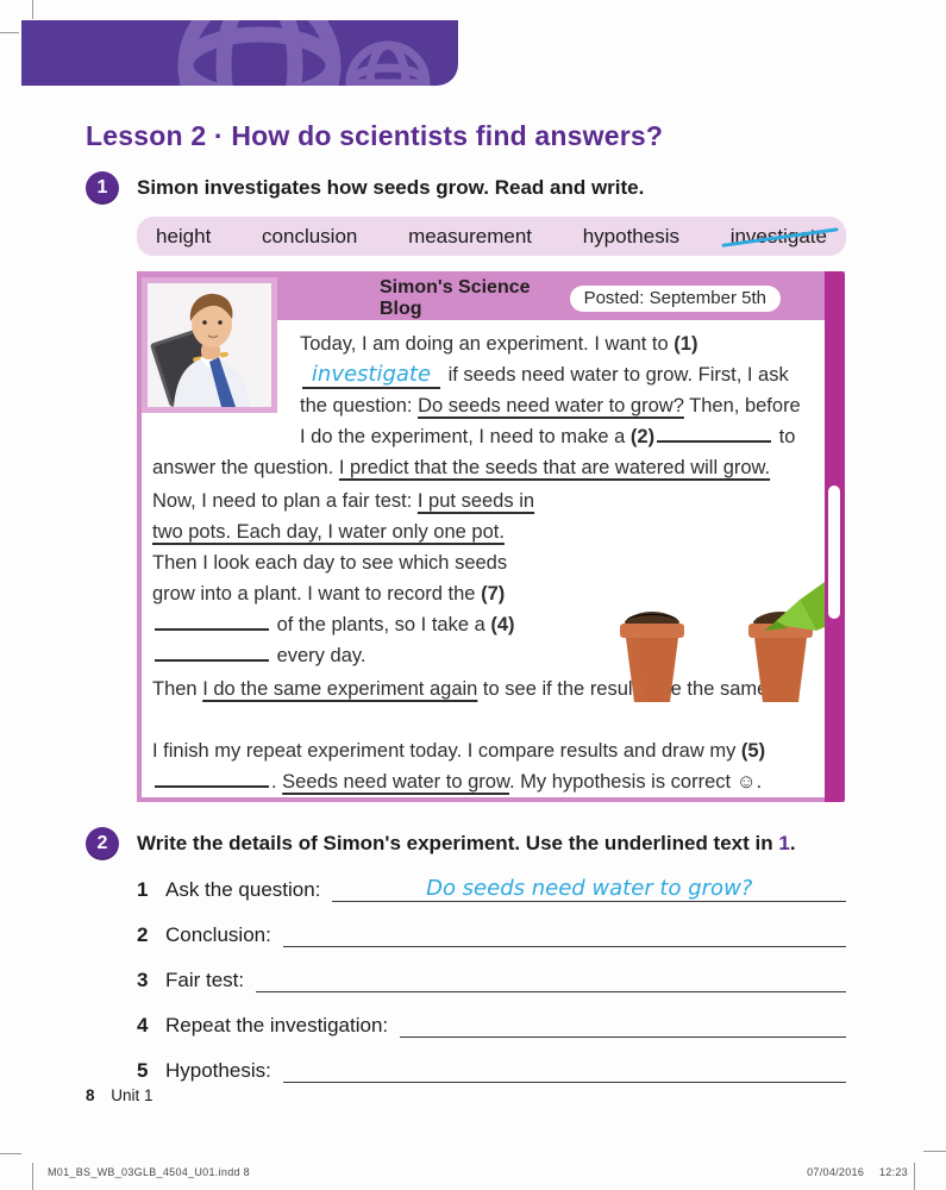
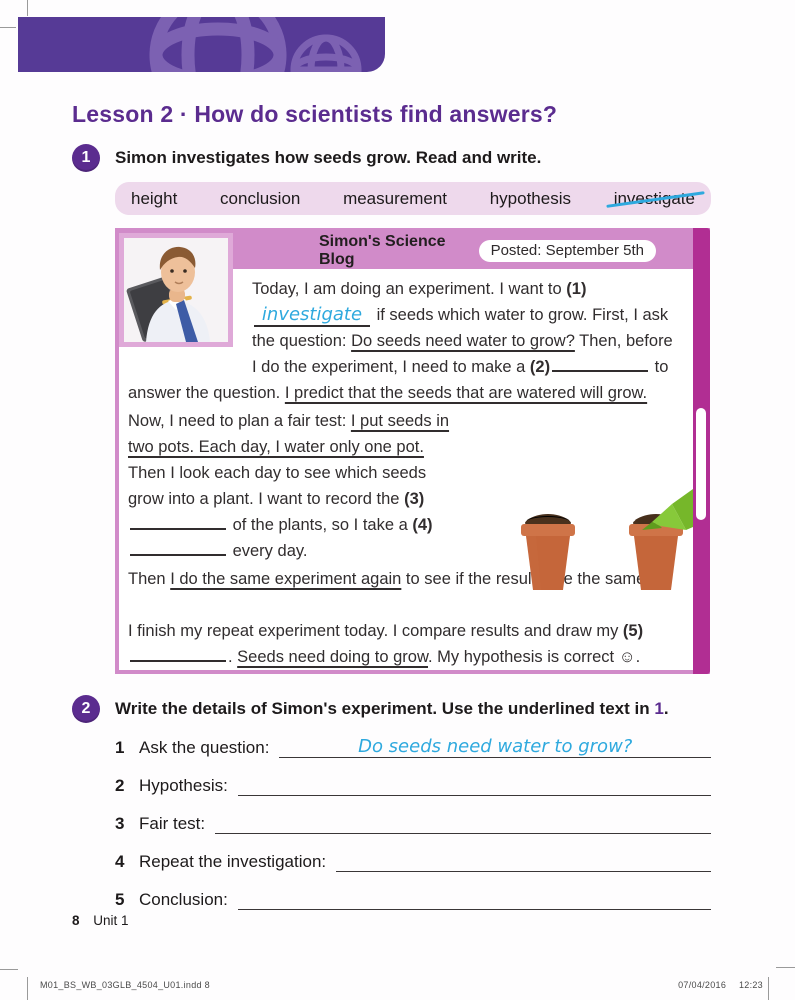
  Lesson 2 · How do scientists find answers?
  1
  Simon investigates how seeds grow. Read and write.
  height
  conclusion
  measurement
  hypothesis
  Simon's Science Blog
  Posted: September 5th
- Today, I am doing an experiment. I want to (1)investigate if seeds need water to grow. First, I ask the question: Do seeds need water to grow? Then, before I do the experiment, I need to make a (2) to answer the question. I predict that the seeds that are watered will grow.
+ Today, I am doing an experiment. I want to (1)investigate if seeds which water to grow. First, I ask the question: Do seeds need water to grow? Then, before I do the experiment, I need to make a (2) to answer the question. I predict that the seeds that are watered will grow.
- Now, I need to plan a fair test: I put seeds in two pots. Each day, I water only one pot. Then I look each day to see which seeds grow into a plant. I want to record the (7) of the plants, so I take a (4) every day.
+ Now, I need to plan a fair test: I put seeds in two pots. Each day, I water only one pot. Then I look each day to see which seeds grow into a plant. I want to record the (3) of the plants, so I take a (4) every day.
  Then I do the same experiment again to see if the resule the sam
- I finish my repeat experiment today. I compare results and draw my (5). Seeds need water to grow. My hypothesis is correct ☺.
+ I finish my repeat experiment today. I compare results and draw my (5). Seeds need doing to grow. My hypothesis is correct ☺.
  2
  Write the details of Simon's experiment. Use the underlined text in 1.
  1
  Ask the question:
  Do seeds need water to grow?
  2
- Conclusion:
+ Hypothesis:
  3
  Fair test:
  4
  Repeat the investigation:
  5
- Hypothesis:
+ Conclusion:
  8 Unit 1
  M01_BS_WB_03GLB_4504_U01.indd 8
  07/04/2016 12:23
